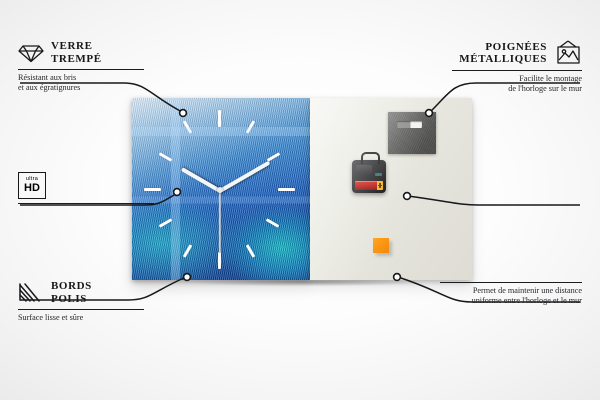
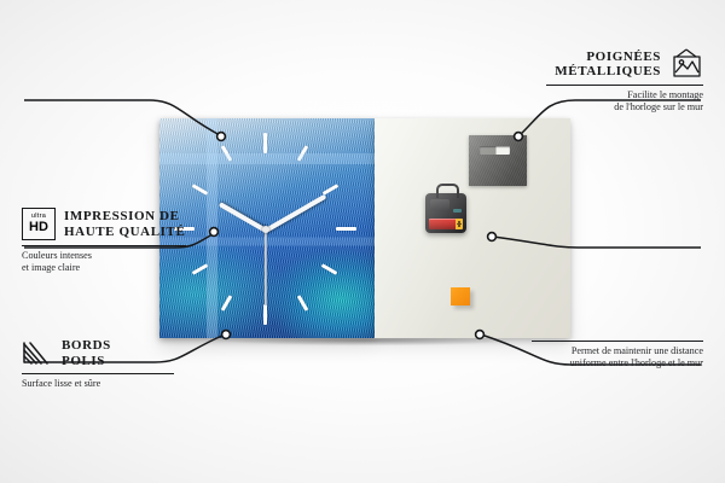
- VERRE
- TREMPÉ
- Résistant aux bris
- et aux égratignures
  HD
+ IMPRESSION DE
+ HAUTE QUALITÉ
+ Couleurs intenses
+ et image claire
  BORDS
  POLIS
  Surface lisse et sûre
  POIGNÉES
  MÉTALLIQUES
  Facilite le montage
  de l'horloge sur le mur
  Permet de maintenir une distance
  uniforme entre l'horloge et le mur
